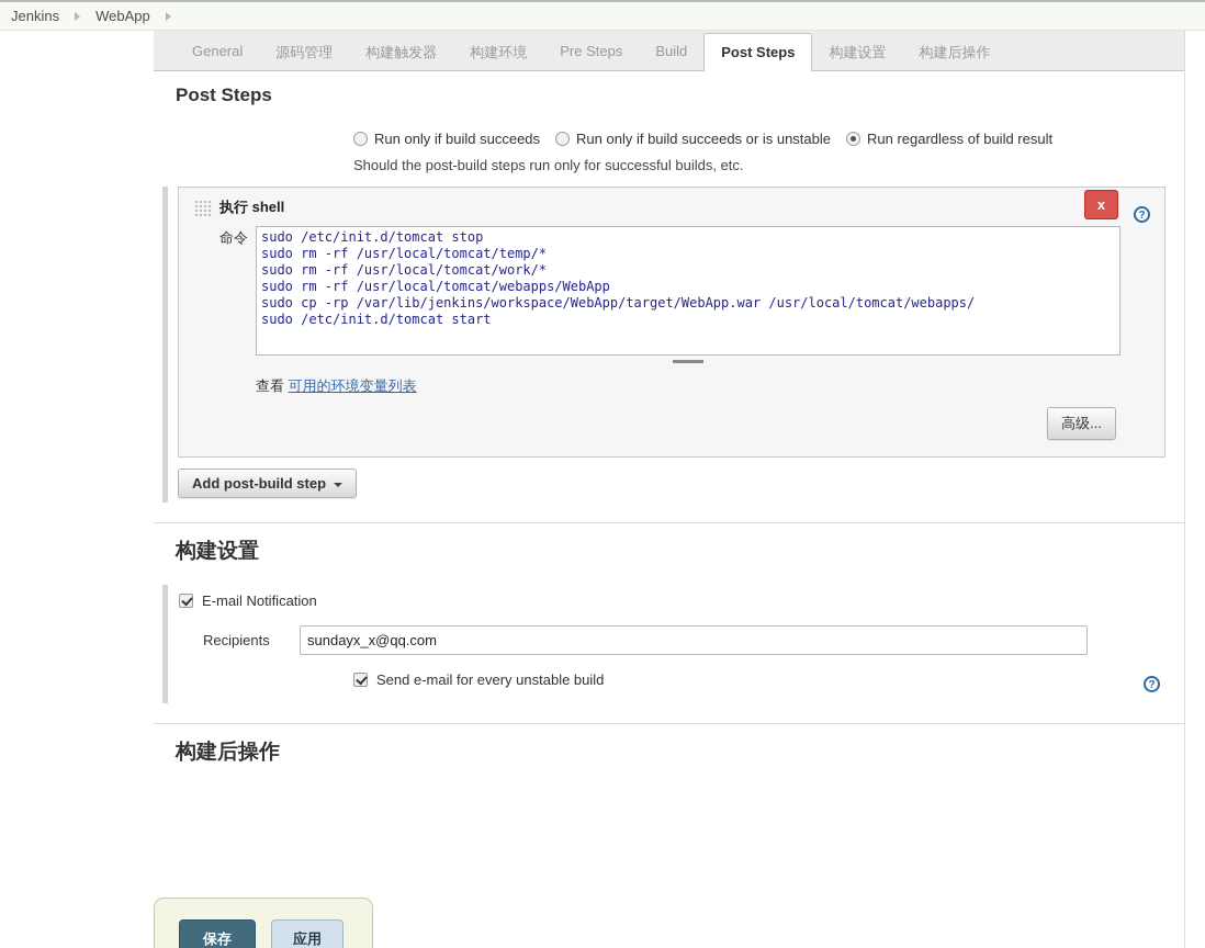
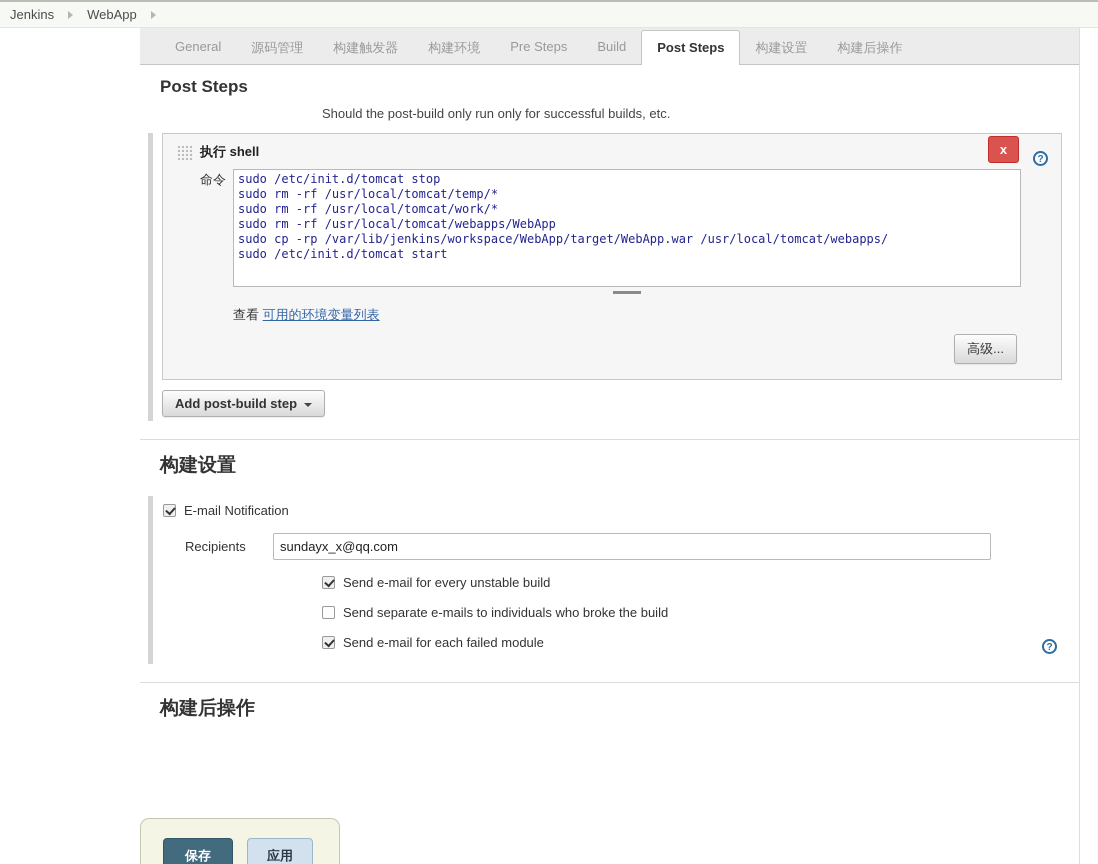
  Jenkins
  WebApp
  General
  源码管理
  构建触发器
  构建环境
  Pre Steps
  Build
  Post Steps
  构建设置
  构建后操作
  Post Steps
- Run only if build succeeds
- Run only if build succeeds or is unstable
- Run regardless of build result
- Should the post-build steps run only for successful builds, etc.
+ Should the post-build only run only for successful builds, etc.
  执行 shell
  x
  ?
  命令
  sudo /etc/init.d/tomcat stop
  sudo rm -rf /usr/local/tomcat/temp/*
  sudo rm -rf /usr/local/tomcat/work/*
  sudo rm -rf /usr/local/tomcat/webapps/WebApp
  sudo cp -rp /var/lib/jenkins/workspace/WebApp/target/WebApp.war /usr/local/tomcat/webapps/
  sudo /etc/init.d/tomcat start
  查看 可用的环境变量列表
  高级...
  Add post-build step
  构建设置
  E-mail Notification
  Recipients
  sundayx_x@qq.com
  Send e-mail for every unstable build
+ Send separate e-mails to individuals who broke the build
+ Send e-mail for each failed module
  ?
  构建后操作
  保存
  应用
